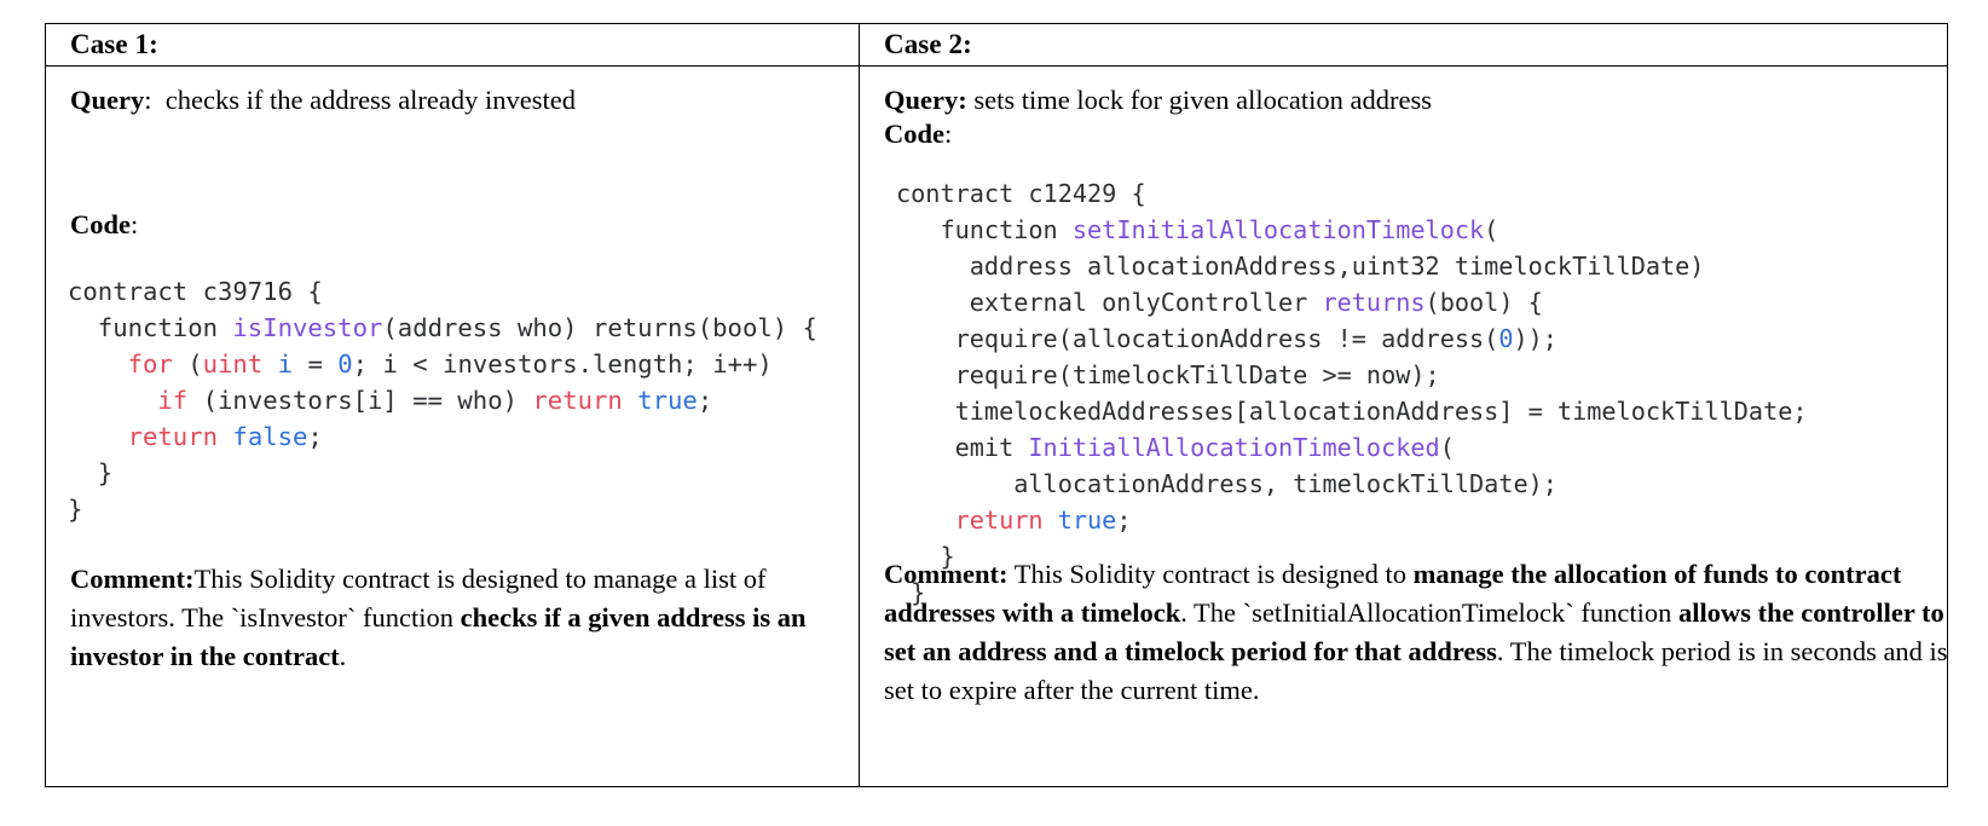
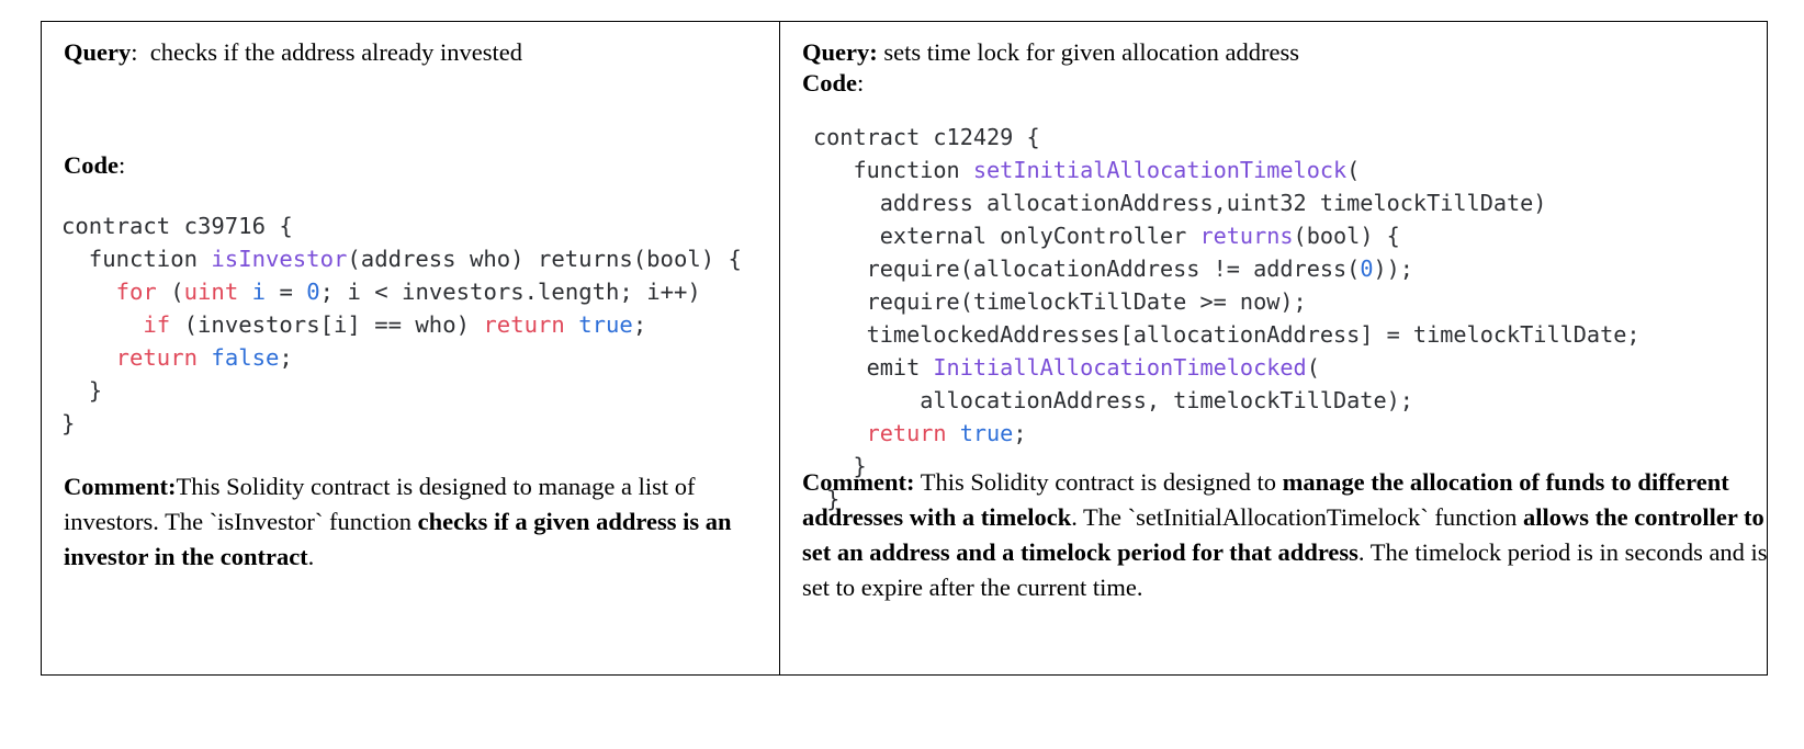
- Case 1:	Case 2:
- Query: checks if the address already invested Code: contract c39716 { function isInvestor(address who) returns(bool) { for (uint i = 0; i < investors.length; i++) if (investors[i] == who) return true; return false; } } Comment:This Solidity contract is designed to manage a list of investors. The `isInvestor` function checks if a given address is an investor in the contract.	Query: sets time lock for given allocation address Code: contract c12429 { function setInitialAllocationTimelock( address allocationAddress,uint32 timelockTillDate) external onlyController returns(bool) { require(allocationAddress != address(0)); require(timelockTillDate >= now); timelockedAddresses[allocationAddress] = timelockTillDate; emit InitiallAllocationTimelocked( allocationAddress, timelockTillDate); return true; } } Comment: This Solidity contract is designed to manage the allocation of funds to contract addresses with a timelock. The `setInitialAllocationTimelock` function allows the controller to set an address and a timelock period for that address. The timelock period is in seconds and is set to expire after the current time.
+ Query: checks if the address already invested Code: contract c39716 { function isInvestor(address who) returns(bool) { for (uint i = 0; i < investors.length; i++) if (investors[i] == who) return true; return false; } } Comment:This Solidity contract is designed to manage a list of investors. The `isInvestor` function checks if a given address is an investor in the contract.	Query: sets time lock for given allocation address Code: contract c12429 { function setInitialAllocationTimelock( address allocationAddress,uint32 timelockTillDate) external onlyController returns(bool) { require(allocationAddress != address(0)); require(timelockTillDate >= now); timelockedAddresses[allocationAddress] = timelockTillDate; emit InitiallAllocationTimelocked( allocationAddress, timelockTillDate); return true; } } Comment: This Solidity contract is designed to manage the allocation of funds to different addresses with a timelock. The `setInitialAllocationTimelock` function allows the controller to set an address and a timelock period for that address. The timelock period is in seconds and is set to expire after the current time.
